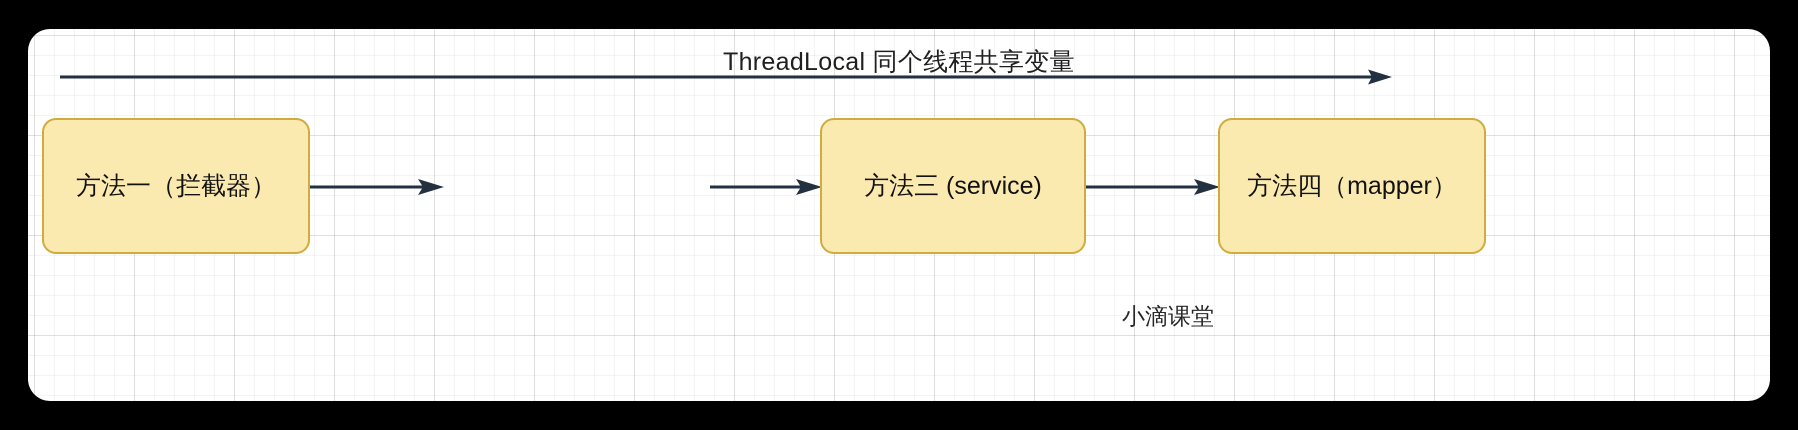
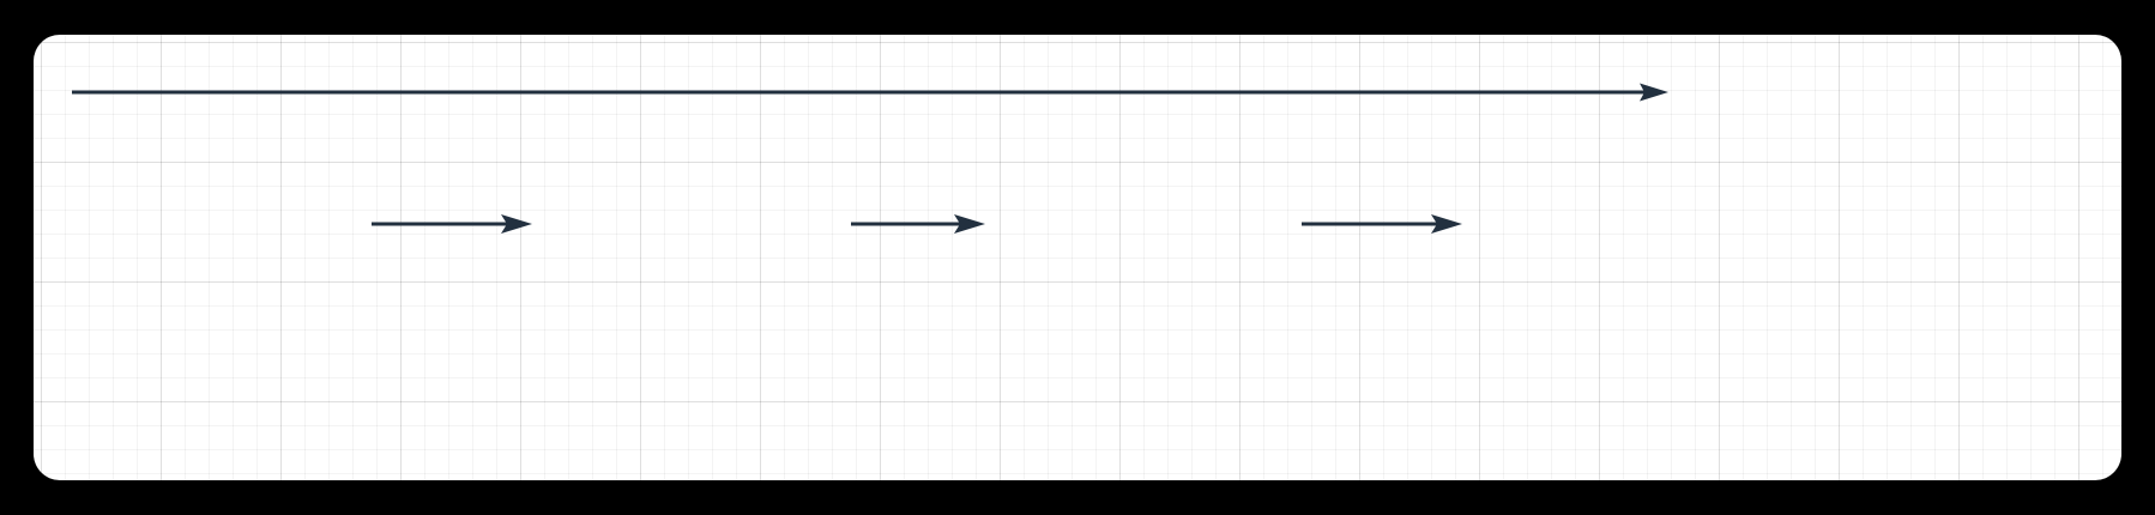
- ThreadLocal 同个线程共享变量
- 方法一（拦截器）
- 方法三 (service)
- 方法四（mapper）
- 小滴课堂
